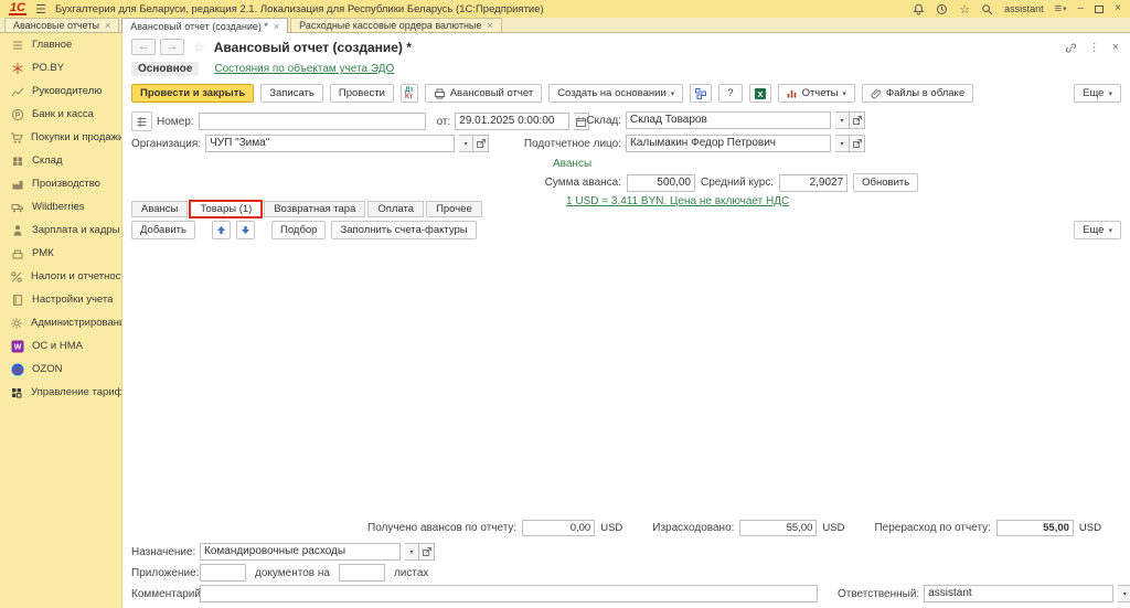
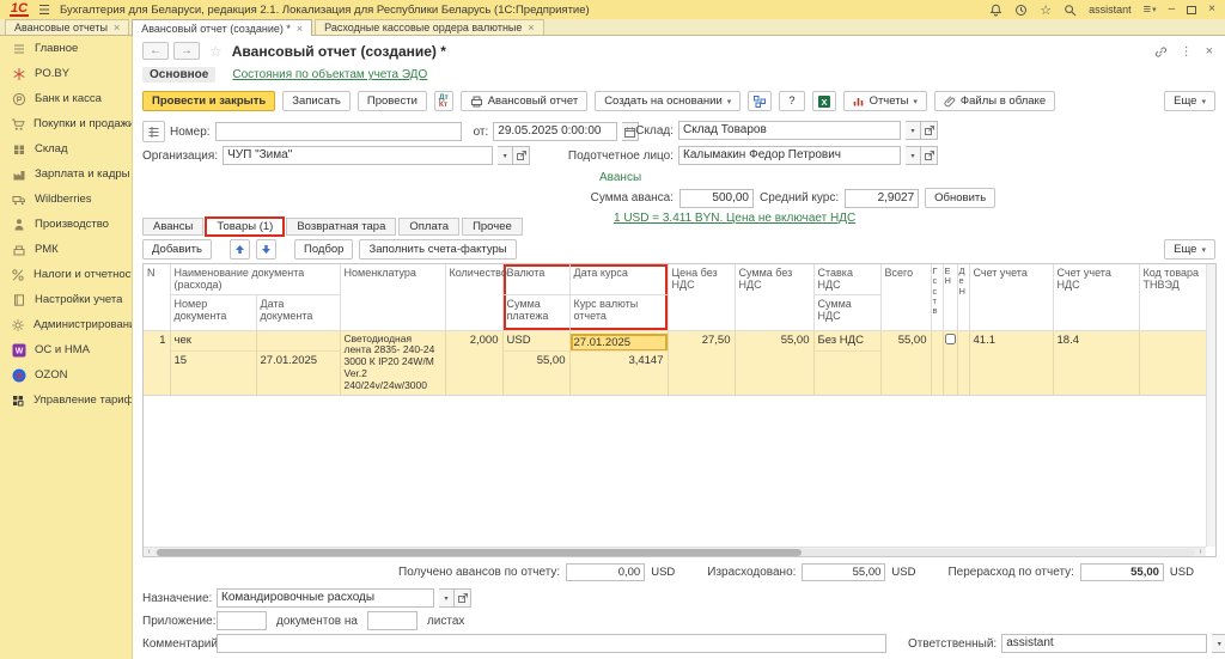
  1С
  ☰
  Бухгалтерия для Беларуси, редакция 2.1. Локализация для Республики Беларусь (1С:Предприятие)
  ☆
  assistant
  ≡
  ▾
  –
  ×
  Авансовые отчеты
  ×
  Авансовый отчет (создание) *
  ×
  Расходные кассовые ордера валютные
  ×
  Главное
  PO.BY
- Руководителю
  Банк и касса
  Покупки и продаж
  Склад
- Производство
+ Зарплата и кадры
  Wildberries
- Зарплата и кадры
+ Производство
  РМК
  Налоги и отчетнос
  Настройки учета
  Администрирован
  ОС и НМА
  O
  OZON
  Управление тариф
  ←
  →
  ☆
  Авансовый отчет (создание) *
  ⋮
  ×
  Основное
  Состояния по объектам учета ЭДО
  Провести и закрыть
  Записать
  Провести
  Авансовый отчет
  Создать на основании
  ▾
  ?
  X
  Отчеты
  ▾
  Файлы в облаке
  Еще
  ▾
  Номер:
  от:
- 29.01.2025 0:00:00
+ 29.05.2025 0:00:00
  Организация:
  ЧУП "Зима"
  Склад:
  Склад Товаров
  Подотчетное лицо:
  Калымакин Федор Петрович
  Авансы
  Сумма аванса:
  500,00
  Средний курс:
  2,9027
  Обновить
  1 USD = 3.411 BYN. Цена не включает НДС
  Авансы
  Товары (1)
  Возвратная тара
  Оплата
  Прочее
  Добавить
  Подбор
  Заполнить счета-фактуры
  Еще
  ▾
+ N	Наименование документа (расхода)	Номенклатура	Количество	Валюта	Дата курса	Цена без НДС	Сумма без НДС	Ставка НДС	Всего	Гсств	ЕН	ДеН	Счет учета	Счет учета НДС	Код товара ТНВЭД
+ Номер документа	Дата документа	Сумма платежа	Курс валюты отчета	Сумма НДС
+ 1	чек 15	27.01.2025	Светодиодная лента 2835- 240-24 3000 К IP20 24W/M Ver.2 240/24v/24w/3000	2,000	USD 55,00	27.01.2025 3,4147	27,50	55,00	Без НДС	55,00				41.1	18.4
  Получено авансов по отчету:
  0,00
  USD
  Израсходовано:
  55,00
  USD
  Перерасход по отчету:
  55,00
  USD
  Назначение:
  Командировочные расходы
  Приложение:
  документов на
  листах
  Комментарий
  Ответственный:
  assistant
